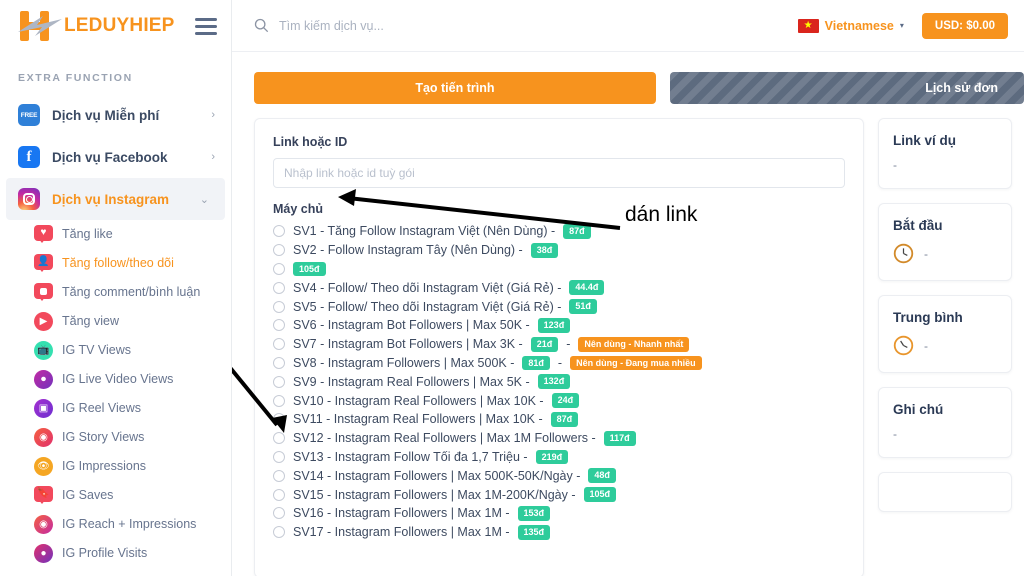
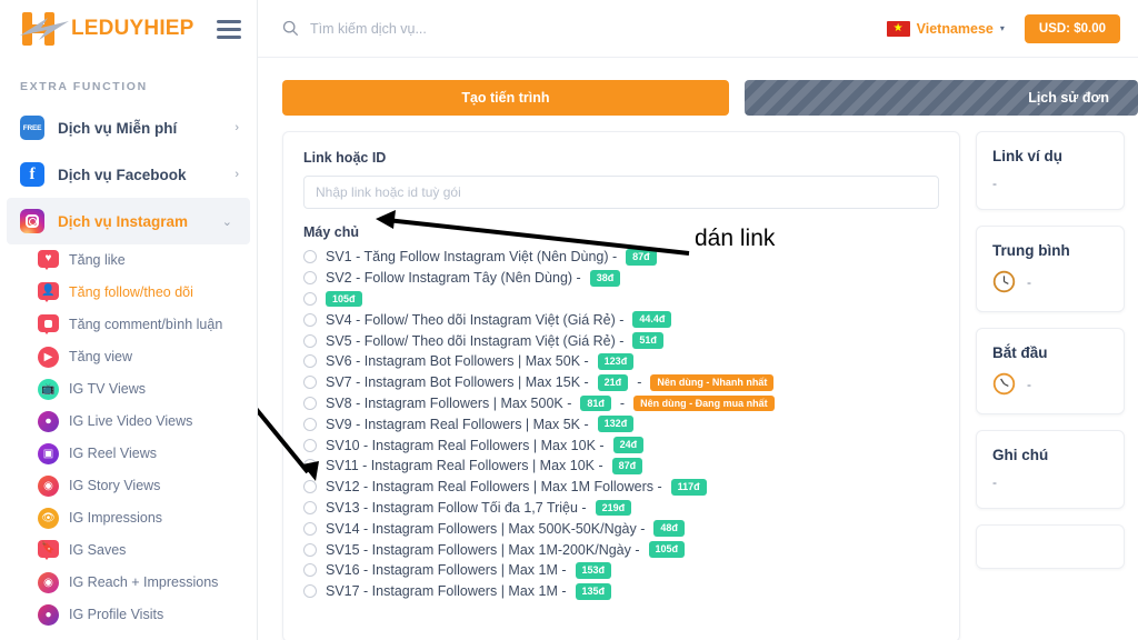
  LEDUYHIEP
  EXTRA FUNCTION
  Dịch vụ Miễn phí
  ›
  f
  Dịch vụ Facebook
  ›
  Dịch vụ Instagram
  ⌄
  ♥
  Tăng like
  👤
  Tăng follow/theo dõi
  Tăng comment/bình luận
  ▶
  Tăng view
  📺
  IG TV Views
  ⏺
  IG Live Video Views
  ▣
  IG Reel Views
  ◉
  IG Story Views
  👁
  IG Impressions
  🔖
  IG Saves
  ◉
  IG Reach + Impressions
  ●
  IG Profile Visits
  Tìm kiếm dịch vụ...
  ★
  Vietnamese
  ▾
  USD: $0.00
  Tạo tiến trình
  Lịch sử đơn
  Link hoặc ID
  Nhập link hoặc id tuỳ gói
  Máy chủ
  SV1 - Tăng Follow Instagram Việt (Nên Dùng) -
  87đ
  SV2 - Follow Instagram Tây (Nên Dùng) -
  38đ
  105đ
  SV4 - Follow/ Theo dõi Instagram Việt (Giá Rẻ) -
  44.4đ
  SV5 - Follow/ Theo dõi Instagram Việt (Giá Rẻ) -
  51đ
  SV6 - Instagram Bot Followers | Max 50K -
  123đ
- SV7 - Instagram Bot Followers | Max 3K -
+ SV7 - Instagram Bot Followers | Max 15K -
  21đ
  -
  Nên dùng - Nhanh nhất
  SV8 - Instagram Followers | Max 500K -
  81đ
  -
- Nên dùng - Đang mua nhiều
+ Nên dùng - Đang mua nhất
  SV9 - Instagram Real Followers | Max 5K -
  132đ
  SV10 - Instagram Real Followers | Max 10K -
  24đ
  SV11 - Instagram Real Followers | Max 10K -
  87đ
  SV12 - Instagram Real Followers | Max 1M Followers -
  117đ
  SV13 - Instagram Follow Tối đa 1,7 Triệu -
  219đ
  SV14 - Instagram Followers | Max 500K-50K/Ngày -
  48đ
  SV15 - Instagram Followers | Max 1M-200K/Ngày -
  105đ
  SV16 - Instagram Followers | Max 1M -
  153đ
  SV17 - Instagram Followers | Max 1M -
  135đ
  Link ví dụ
  -
- Bắt đầu
+ Trung bình
  -
- Trung bình
+ Bắt đầu
  -
  Ghi chú
  -
  dán link
